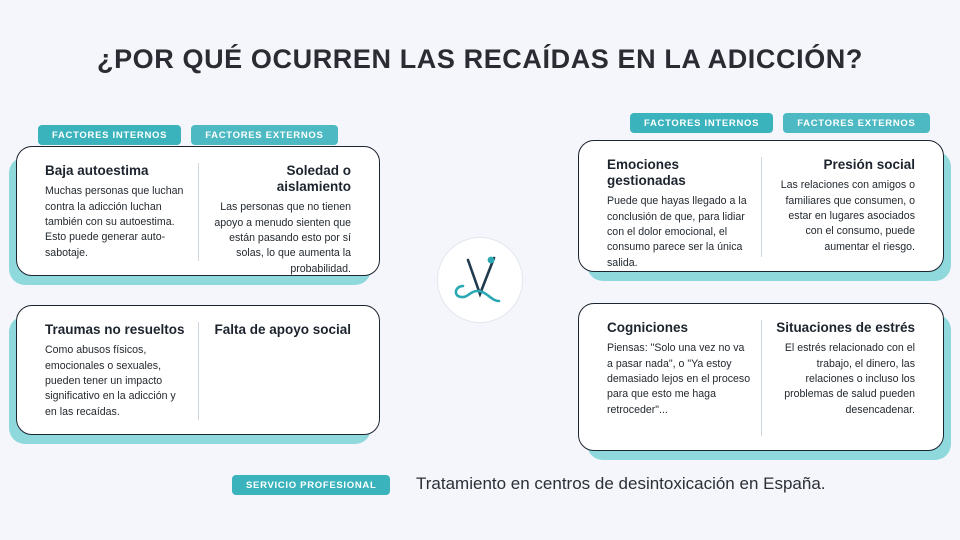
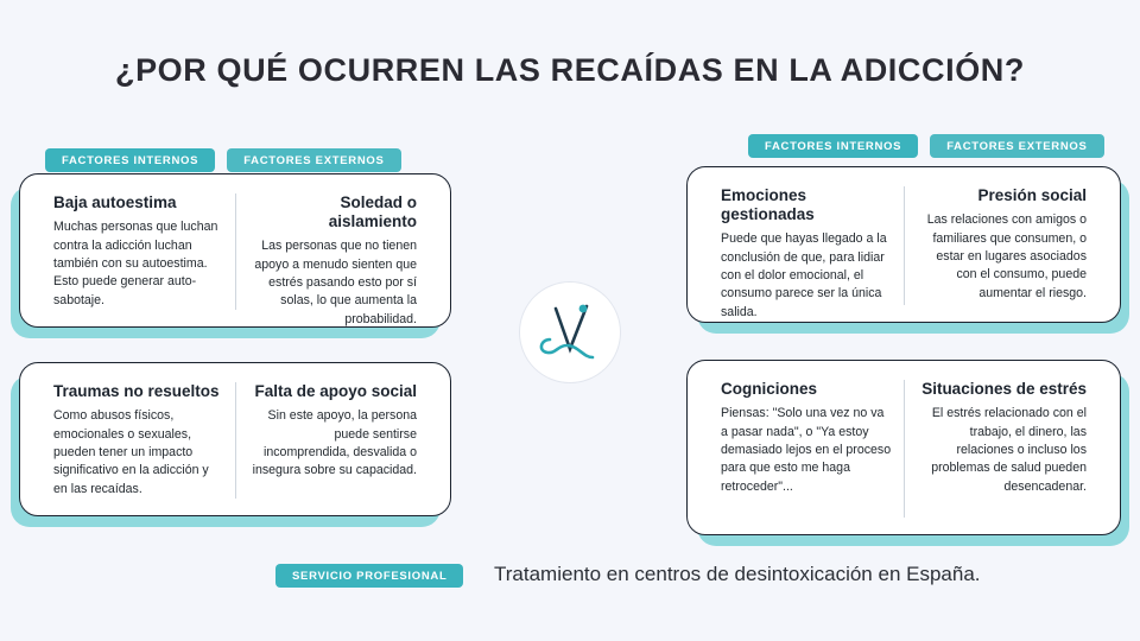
  ¿POR QUÉ OCURREN LAS RECAÍDAS EN LA ADICCIÓN?
  FACTORES INTERNOS
  FACTORES EXTERNOS
  FACTORES INTERNOS
  FACTORES EXTERNOS
  Baja autoestima
  Muchas personas que luchan contra la adicción luchan también con su autoestima. Esto puede generar auto-sabotaje.
  Soledad o aislamiento
- Las personas que no tienen apoyo a menudo sienten que están pasando esto por sí solas, lo que aumenta la probabilidad.
+ Las personas que no tienen apoyo a menudo sienten que estrés pasando esto por sí solas, lo que aumenta la probabilidad.
  Traumas no resueltos
  Como abusos físicos, emocionales o sexuales, pueden tener un impacto significativo en la adicción y en las recaídas.
  Falta de apoyo social
+ Sin este apoyo, la persona puede sentirse incomprendida, desvalida o insegura sobre su capacidad.
  Emociones gestionadas
  Puede que hayas llegado a la conclusión de que, para lidiar con el dolor emocional, el consumo parece ser la única salida.
  Presión social
  Las relaciones con amigos o familiares que consumen, o estar en lugares asociados con el consumo, puede aumentar el riesgo.
  Cogniciones
  Piensas: "Solo una vez no va a pasar nada", o "Ya estoy demasiado lejos en el proceso para que esto me haga retroceder"...
  Situaciones de estrés
  El estrés relacionado con el trabajo, el dinero, las relaciones o incluso los problemas de salud pueden desencadenar.
  SERVICIO PROFESIONAL
  Tratamiento en centros de desintoxicación en España.
